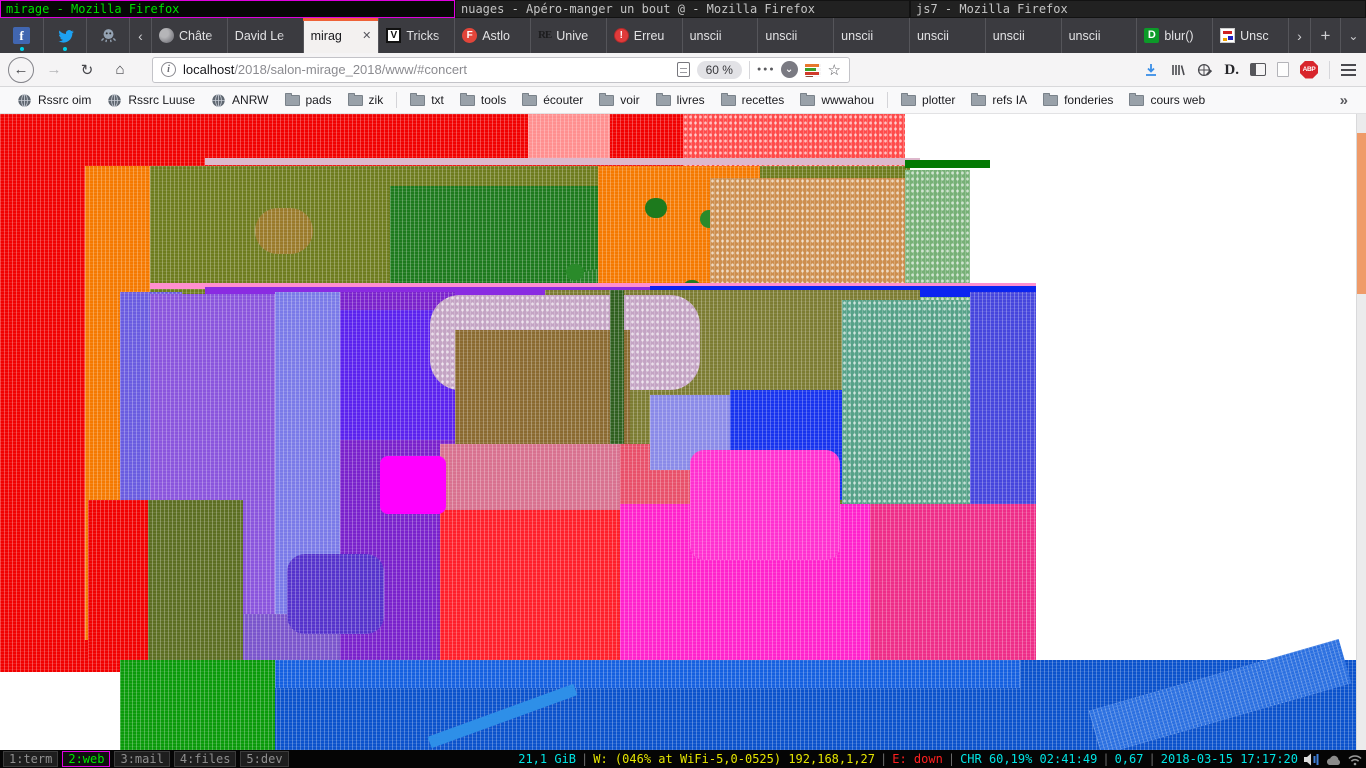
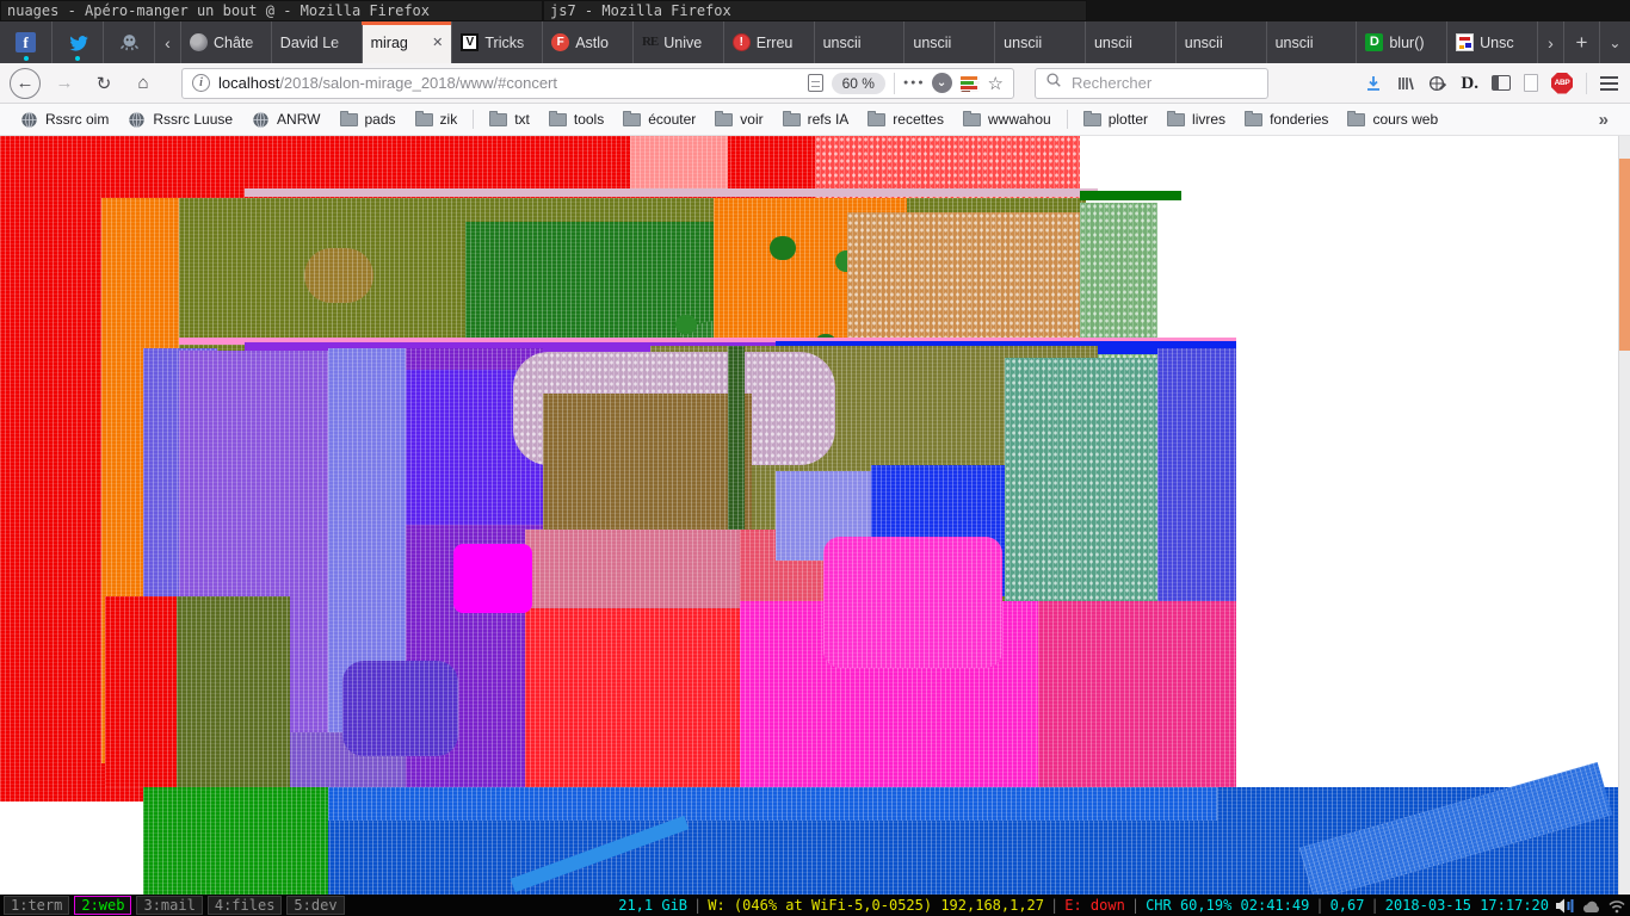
- mirage - Mozilla Firefox
  nuages - Apéro-manger un bout @ - Mozilla Firefox
  js7 - Mozilla Firefox
  f
  ‹
  Châte
  David Le
  mirag
  ✕
  V
  Tricks
  F
  Astlo
  RE
  Unive
  !
  Erreu
  unscii
  unscii
  unscii
  unscii
  unscii
  unscii
  D
  blur()
  Unsc
  ›
  +
  ⌄
  ←
  →
  ↻
  ⌂
  i
  localhost/2018/salon-mirage_2018/www/#concert
  60 %
  ⌄
  ☆
+ Rechercher
  D.
  Rssrc oim
  Rssrc Luuse
  ANRW
  pads
  zik
  txt
  tools
  écouter
  voir
- livres
+ refs IA
  recettes
  wwwahou
  plotter
- refs IA
+ livres
  fonderies
  cours web
  »
  1:term
  2:web
  3:mail
  4:files
  5:dev
  21,1 GiB
  |
  W: (046% at WiFi-5,0-0525) 192,168,1,27
  |
  E: down
  |
  CHR 60,19% 02:41:49
  |
  0,67
  |
  2018-03-15 17:17:20
